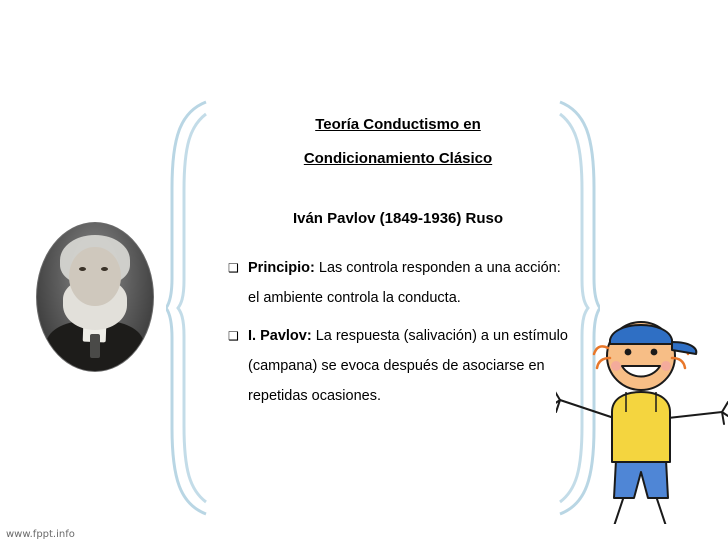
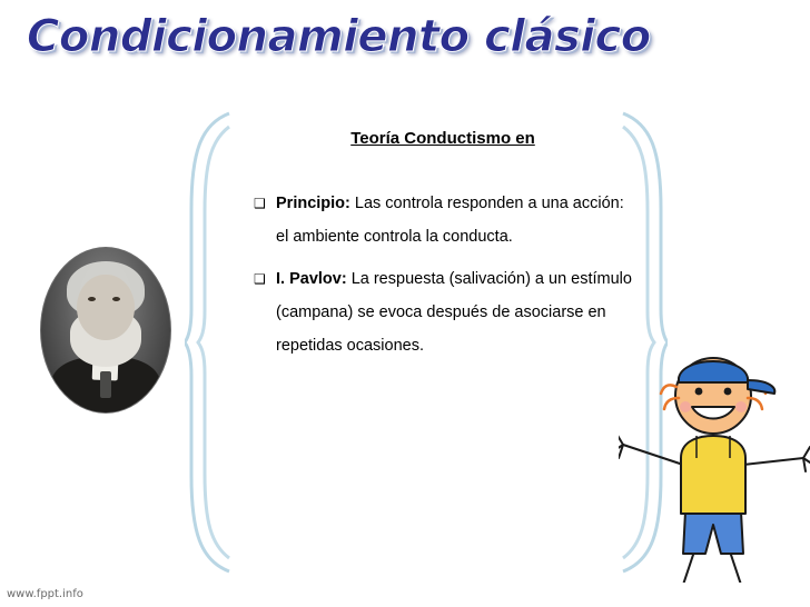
+ Condicionamiento clásico
  Teoría Conductismo en
- Condicionamiento Clásico
- Iván Pavlov (1849-1936) Ruso
  ❑
  Principio: Las controla responden a una acción: el ambiente controla la conducta.
  ❑
  I. Pavlov: La respuesta (salivación) a un estímulo (campana) se evoca después de asociarse en repetidas ocasiones.
  www.fppt.info
